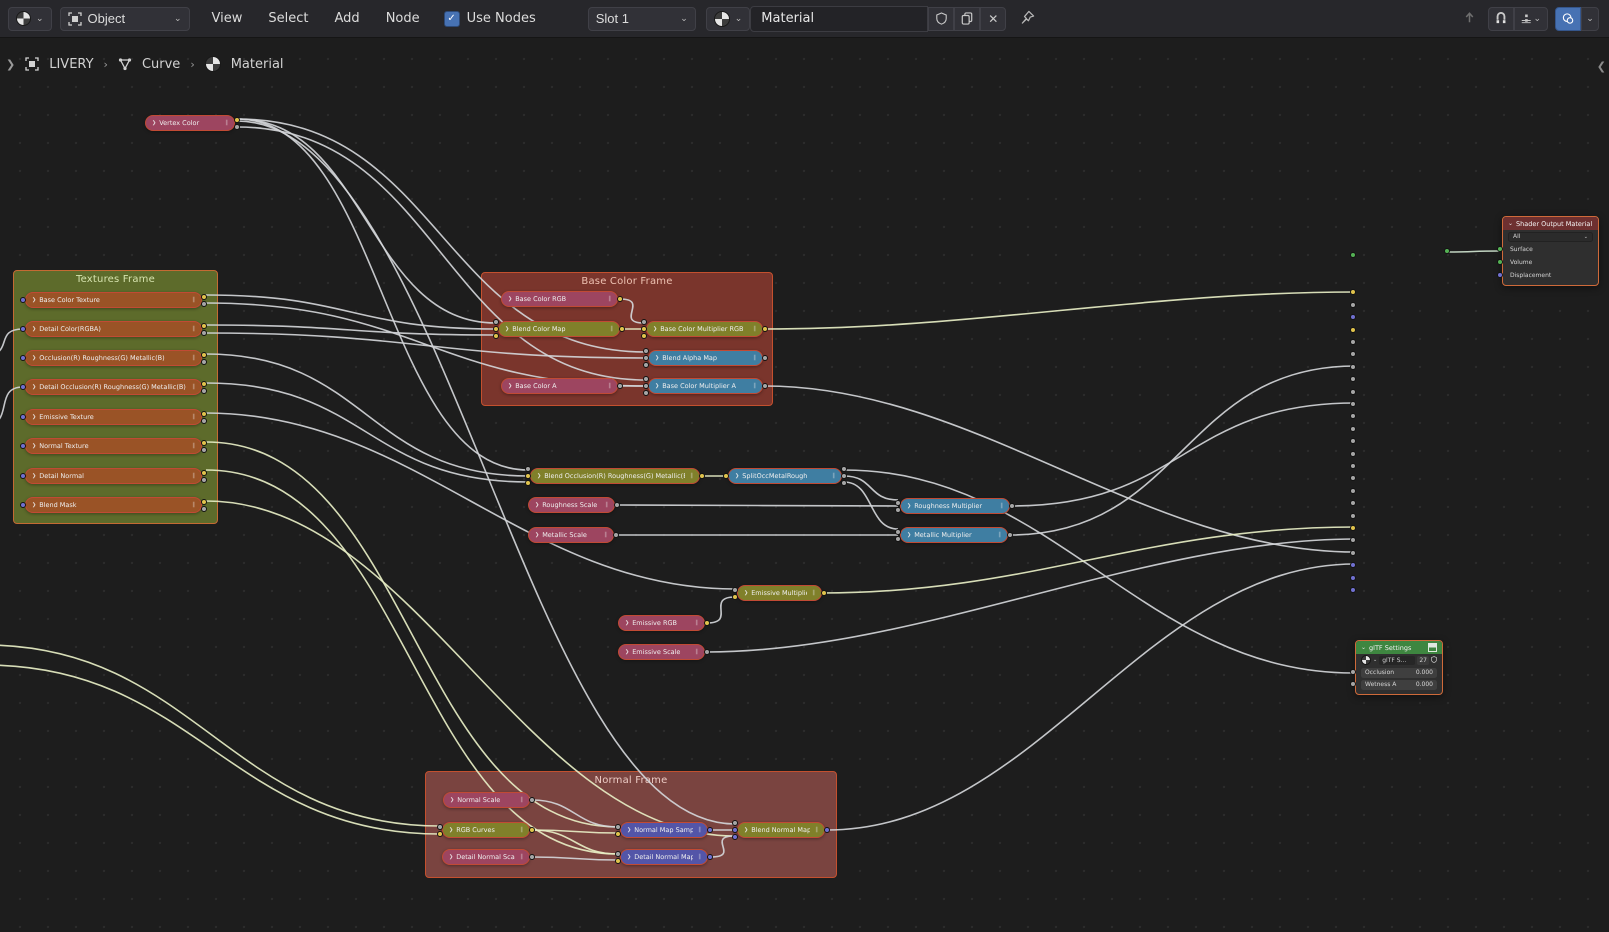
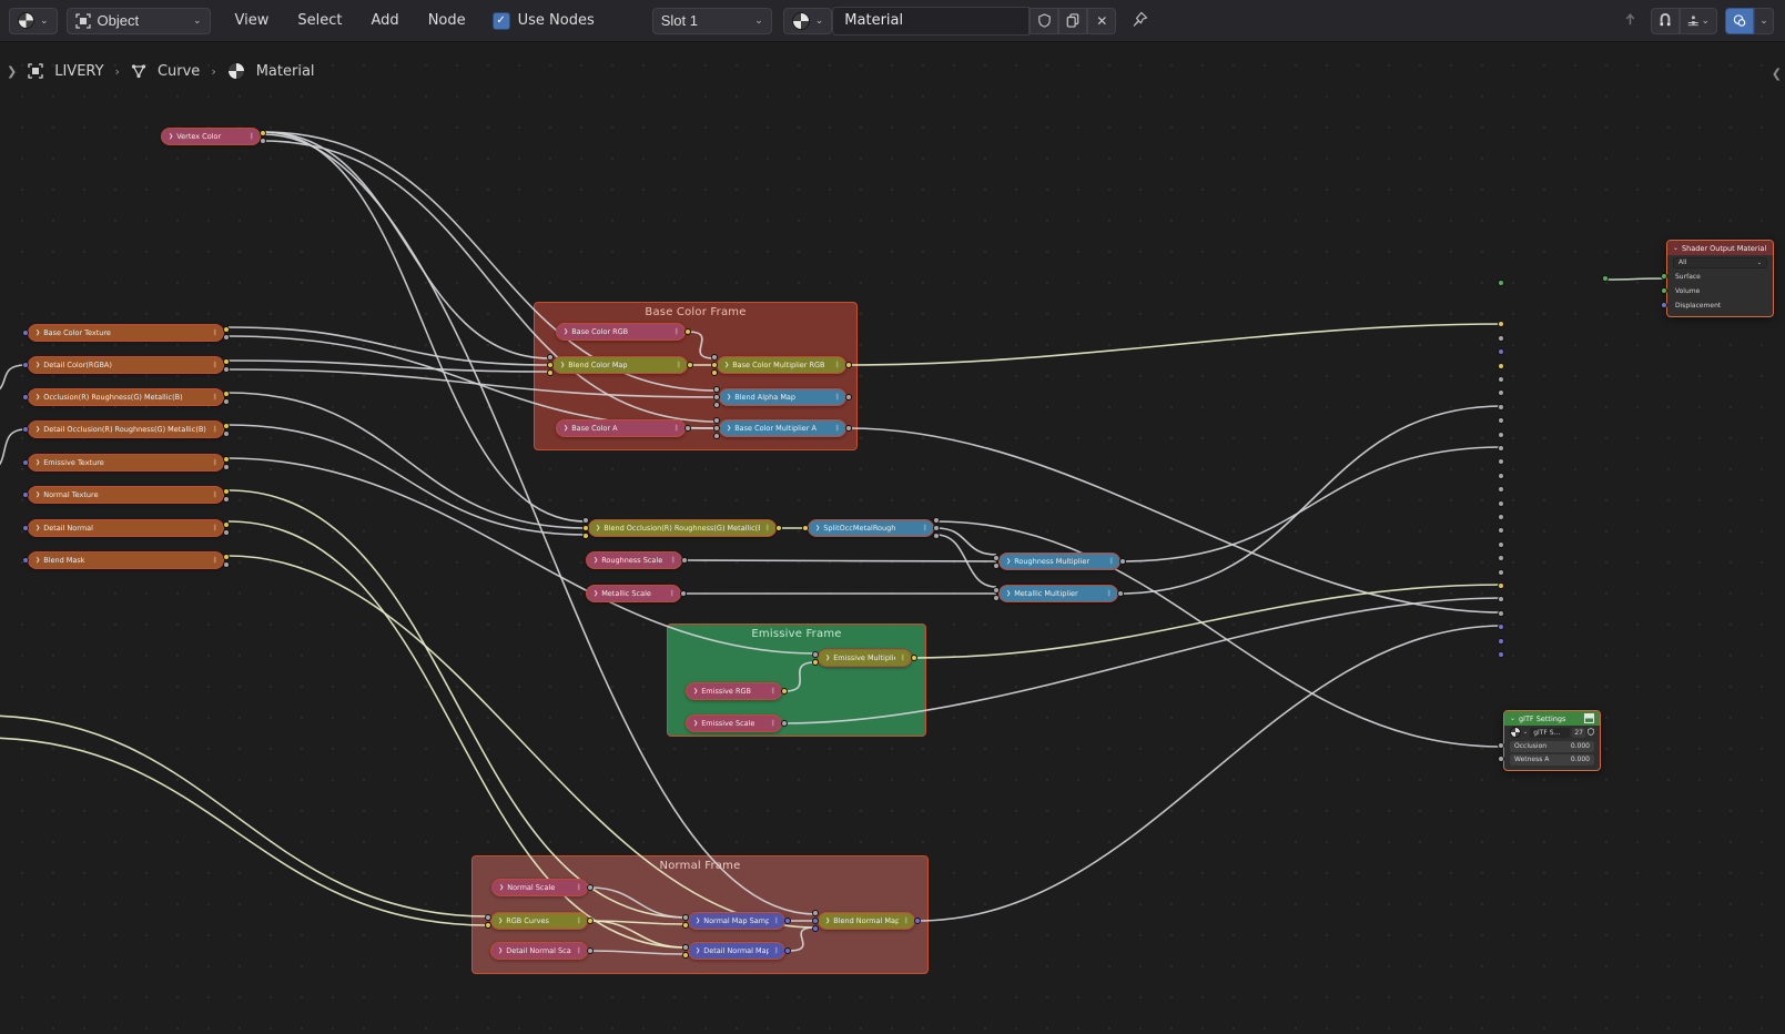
  ⌄
  Object
  ⌄
  View
  Select
  Add
  Node
  ✓
  Use Nodes
  Slot 1
  ⌄
  ⌄
  Material
  ✕
  ⌄
  ⌄
  ❯
  LIVERY
  ›
  Curve
  ›
  Material
  ❮
- Textures Frame
  Base Color Frame
+ Emissive Frame
  Normal Frme
  Vertex Color
  Base Color Texture
  Detail Color(RGBA)
  Occlusion(R) Roughness(G) Metallic(B)
  Detail Occlusion(R) Roughness(G) Metallic(B)
  Emissive Texture
  Normal Texture
  Detail Normal
  Blend Mask
  Base Color RGB
  Blend Color Map
  Base Color Multiplier RGB
  Blend Alpha Map
  Base Color A
  Base Color Multiplier A
  Blend Occlusion(R) Roughness(G) Metallic(
  SplitOccMetalRough
  Roughness Scale
  Roughness Multiplier
  Metallic Scale
  Metallic Multiplier
  Emissive Multipli
  Emissive RGB
  Emissive Scale
  Normal Scale
  RGB Curves
  Detail Normal Sca
  Normal Map Samp
  Detail Normal Map
  Blend Normal Map
  Shader Output Material
  glTF Settings
